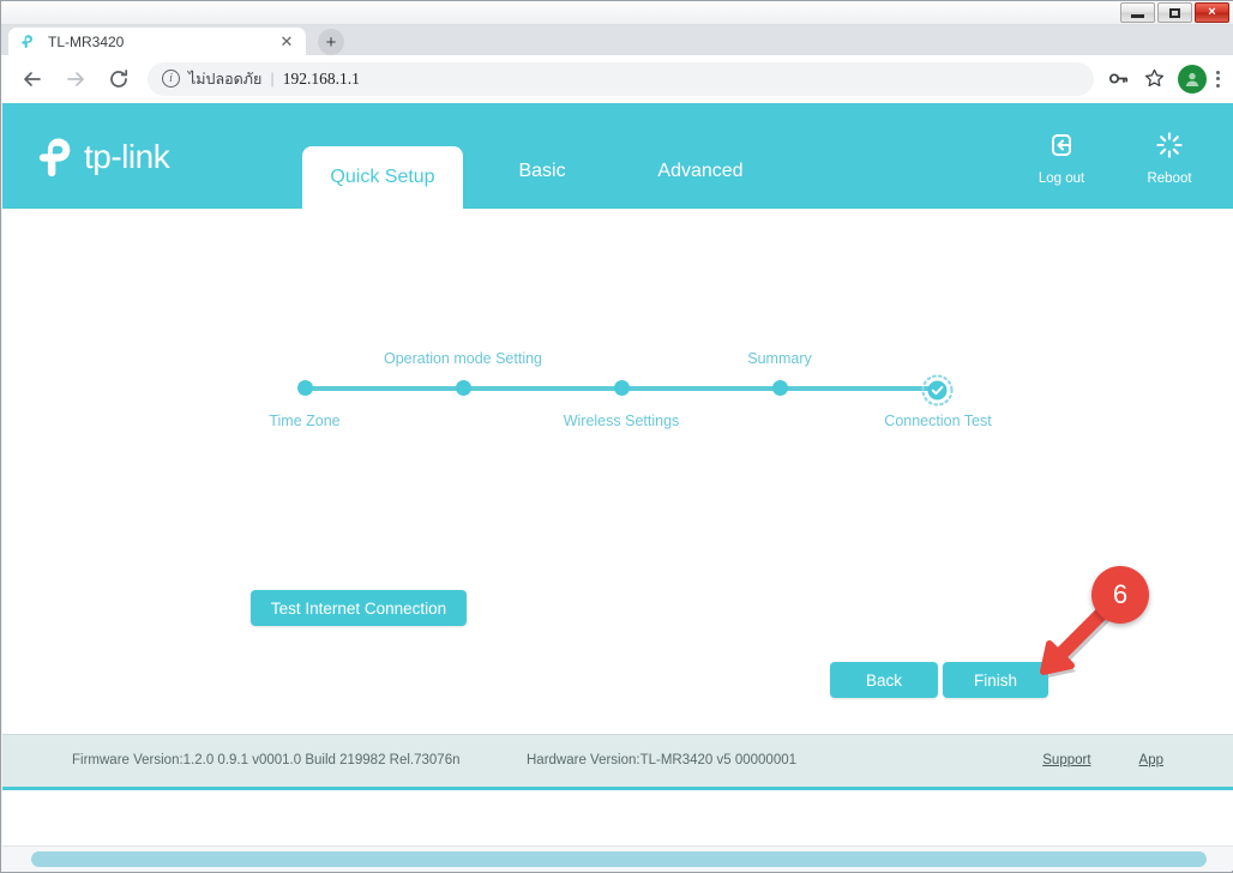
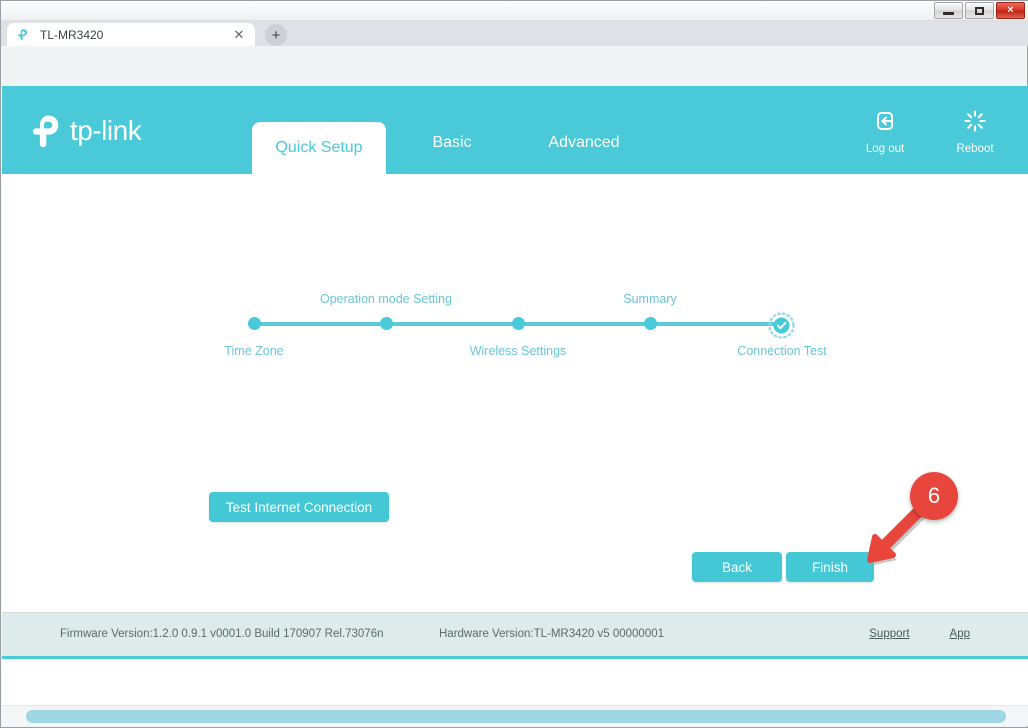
  ×
  TL-MR3420
  ✕
  +
- i
- ไม่ปลอดภัย
- |
- 192.168.1.1
  tp-link
  Quick Setup
  Basic
  Advanced
  Log out
  Reboot
  Operation mode Setting
  Summary
  Time Zone
  Wireless Settings
  Connection Test
  Test Internet Connection
  Back
  Finish
  6
- Firmware Version:1.2.0 0.9.1 v0001.0 Build 219982 Rel.73076n
+ Firmware Version:1.2.0 0.9.1 v0001.0 Build 170907 Rel.73076n
  Hardware Version:TL-MR3420 v5 00000001
  Support
  App
